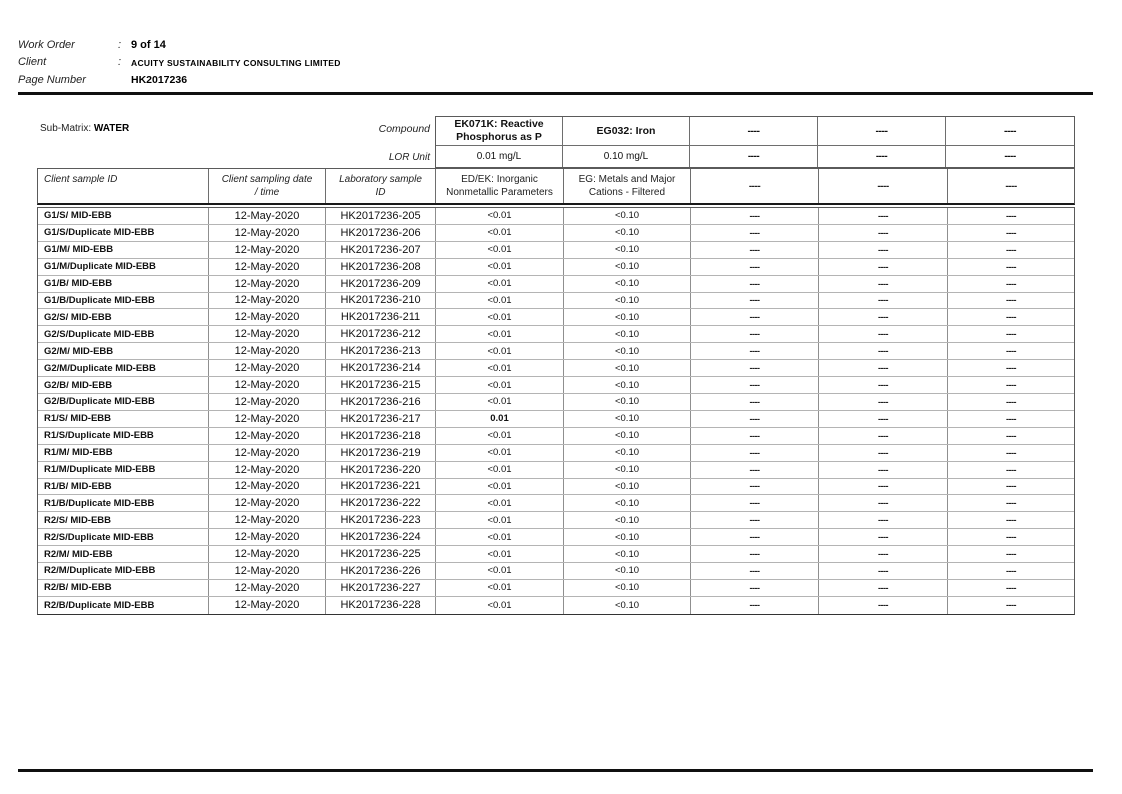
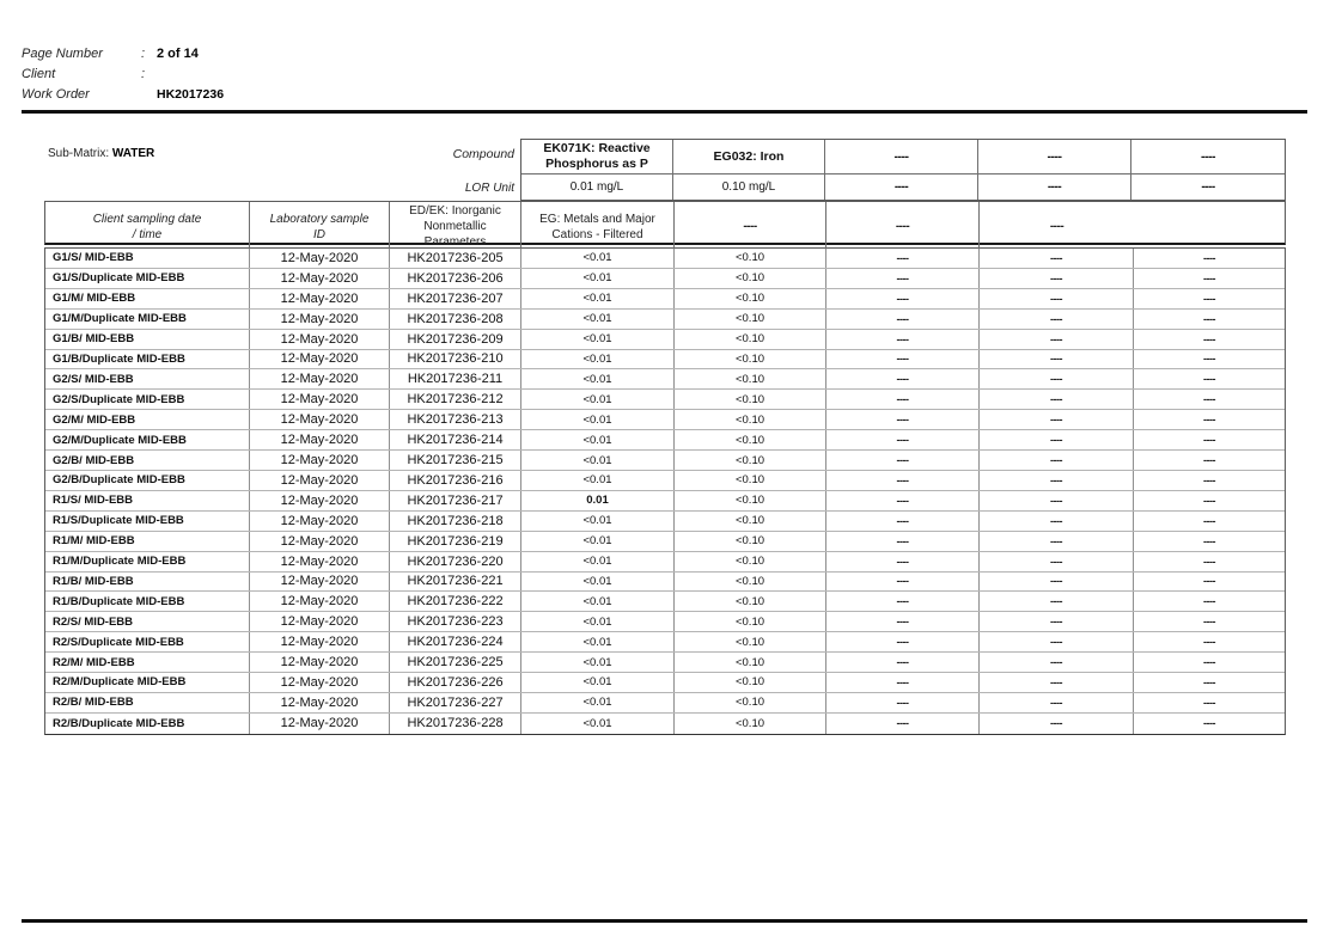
- Work Order
+ Page Number
  :
- 9 of 14
+ 2 of 14
  Client
  :
- ACUITY SUSTAINABILITY CONSULTING LIMITED
- Page Number
+ Work Order
  HK2017236
  Sub-Matrix: WATER
  Compound
  LOR Unit
  EK071K: Reactive
  Phosphorus as P
  EG032: Iron
  ----
  ----
  ----
  0.01 mg/L
  0.10 mg/L
  ----
  ----
  ----
- Client sample ID
  Client sampling date
  / time
  Laboratory sample
  ID
  ED/EK: Inorganic
  Nonmetallic Parameters
  EG: Metals and Major
  Cations - Filtered
  ----
  ----
  ----
  G1/S/ MID-EBB
  12-May-2020
  HK2017236-205
  <0.01
  <0.10
  ----
  ----
  ----
  G1/S/Duplicate MID-EBB
  12-May-2020
  HK2017236-206
  <0.01
  <0.10
  ----
  ----
  ----
  G1/M/ MID-EBB
  12-May-2020
  HK2017236-207
  <0.01
  <0.10
  ----
  ----
  ----
  G1/M/Duplicate MID-EBB
  12-May-2020
  HK2017236-208
  <0.01
  <0.10
  ----
  ----
  ----
  G1/B/ MID-EBB
  12-May-2020
  HK2017236-209
  <0.01
  <0.10
  ----
  ----
  ----
  G1/B/Duplicate MID-EBB
  12-May-2020
  HK2017236-210
  <0.01
  <0.10
  ----
  ----
  ----
  G2/S/ MID-EBB
  12-May-2020
  HK2017236-211
  <0.01
  <0.10
  ----
  ----
  ----
  G2/S/Duplicate MID-EBB
  12-May-2020
  HK2017236-212
  <0.01
  <0.10
  ----
  ----
  ----
  G2/M/ MID-EBB
  12-May-2020
  HK2017236-213
  <0.01
  <0.10
  ----
  ----
  ----
  G2/M/Duplicate MID-EBB
  12-May-2020
  HK2017236-214
  <0.01
  <0.10
  ----
  ----
  ----
  G2/B/ MID-EBB
  12-May-2020
  HK2017236-215
  <0.01
  <0.10
  ----
  ----
  ----
  G2/B/Duplicate MID-EBB
  12-May-2020
  HK2017236-216
  <0.01
  <0.10
  ----
  ----
  ----
  R1/S/ MID-EBB
  12-May-2020
  HK2017236-217
  0.01
  <0.10
  ----
  ----
  ----
  R1/S/Duplicate MID-EBB
  12-May-2020
  HK2017236-218
  <0.01
  <0.10
  ----
  ----
  ----
  R1/M/ MID-EBB
  12-May-2020
  HK2017236-219
  <0.01
  <0.10
  ----
  ----
  ----
  R1/M/Duplicate MID-EBB
  12-May-2020
  HK2017236-220
  <0.01
  <0.10
  ----
  ----
  ----
  R1/B/ MID-EBB
  12-May-2020
  HK2017236-221
  <0.01
  <0.10
  ----
  ----
  ----
  R1/B/Duplicate MID-EBB
  12-May-2020
  HK2017236-222
  <0.01
  <0.10
  ----
  ----
  ----
  R2/S/ MID-EBB
  12-May-2020
  HK2017236-223
  <0.01
  <0.10
  ----
  ----
  ----
  R2/S/Duplicate MID-EBB
  12-May-2020
  HK2017236-224
  <0.01
  <0.10
  ----
  ----
  ----
  R2/M/ MID-EBB
  12-May-2020
  HK2017236-225
  <0.01
  <0.10
  ----
  ----
  ----
  R2/M/Duplicate MID-EBB
  12-May-2020
  HK2017236-226
  <0.01
  <0.10
  ----
  ----
  ----
  R2/B/ MID-EBB
  12-May-2020
  HK2017236-227
  <0.01
  <0.10
  ----
  ----
  ----
  R2/B/Duplicate MID-EBB
  12-May-2020
  HK2017236-228
  <0.01
  <0.10
  ----
  ----
  ----
